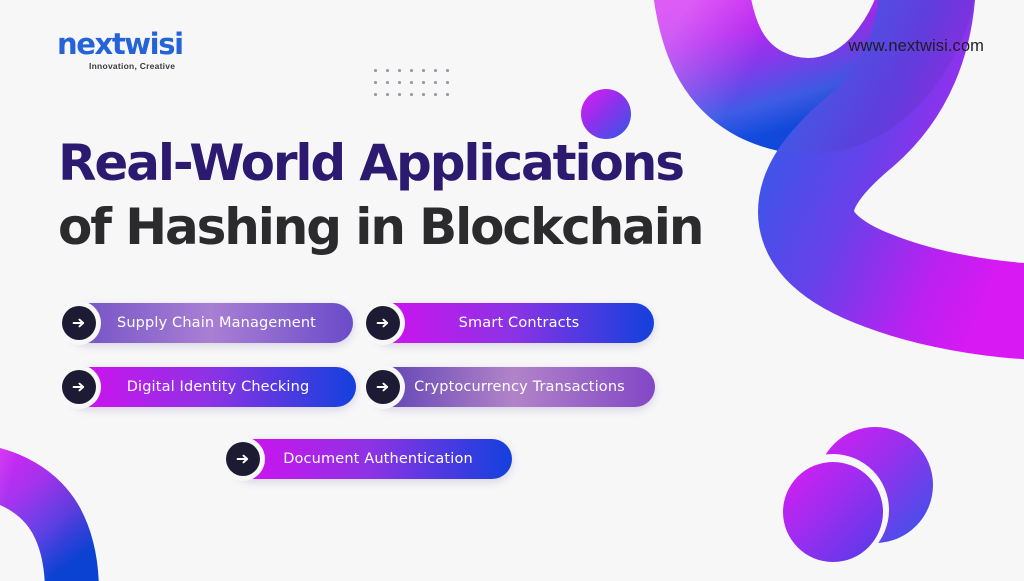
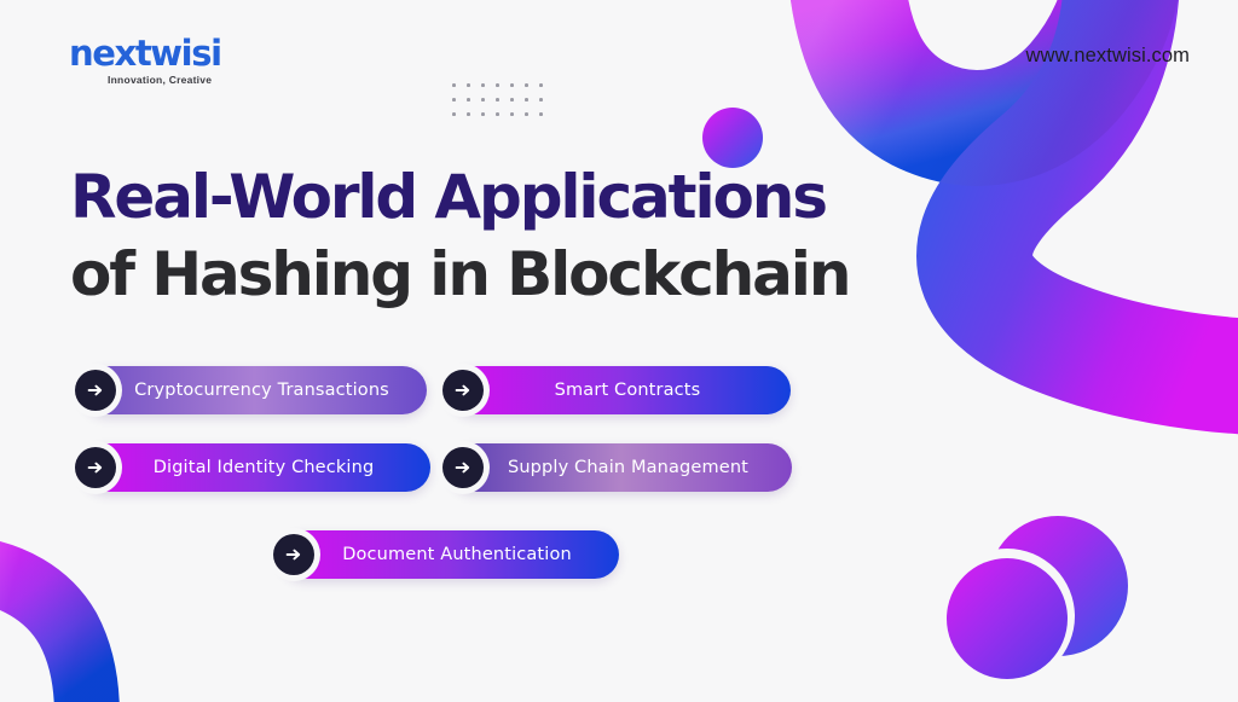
  nextwisi
  Innovation, Creative
  www.nextwisi.com
  Real-World Applications
  of Hashing in Blockchain
- Supply Chain Management
+ Cryptocurrency Transactions
  Smart Contracts
  Digital Identity Checking
- Cryptocurrency Transactions
+ Supply Chain Management
  Document Authentication
